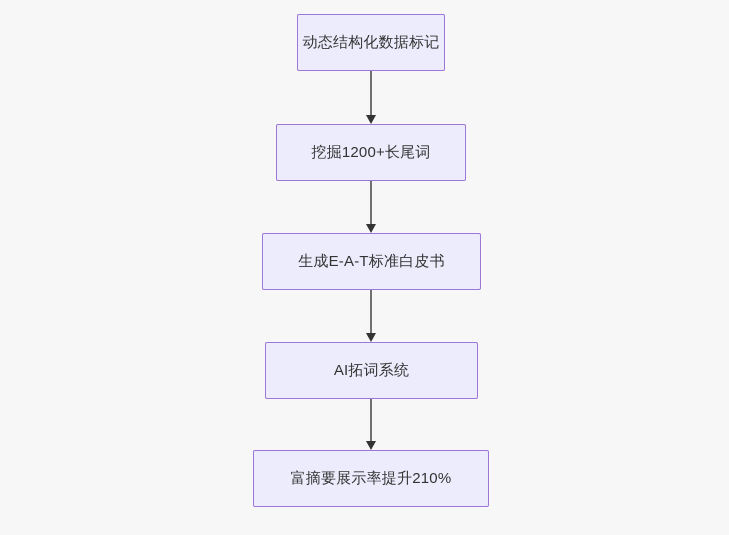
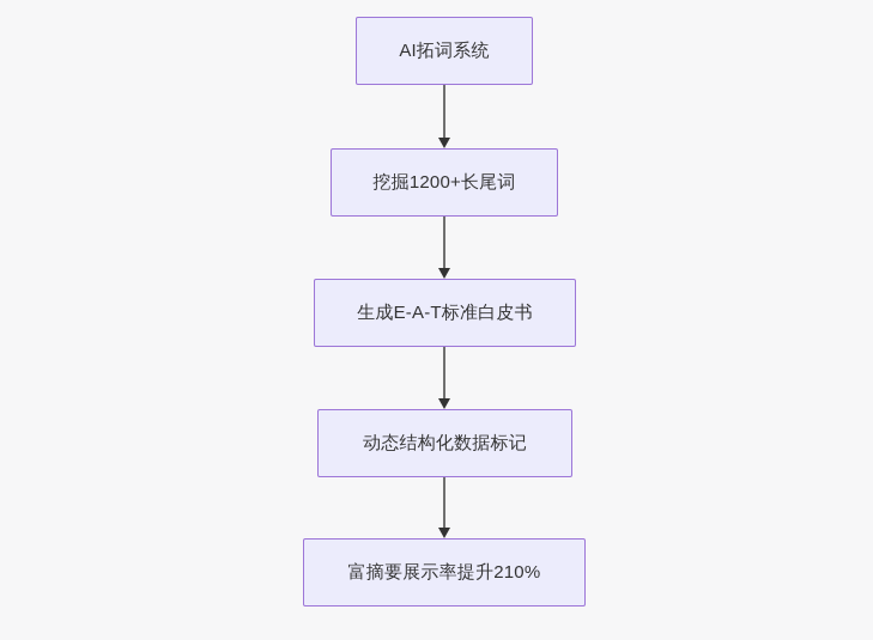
- 动态结构化数据标记
+ AI拓词系统
  挖掘1200+长尾词
  生成E-A-T标准白皮书
- AI拓词系统
+ 动态结构化数据标记
  富摘要展示率提升210%
